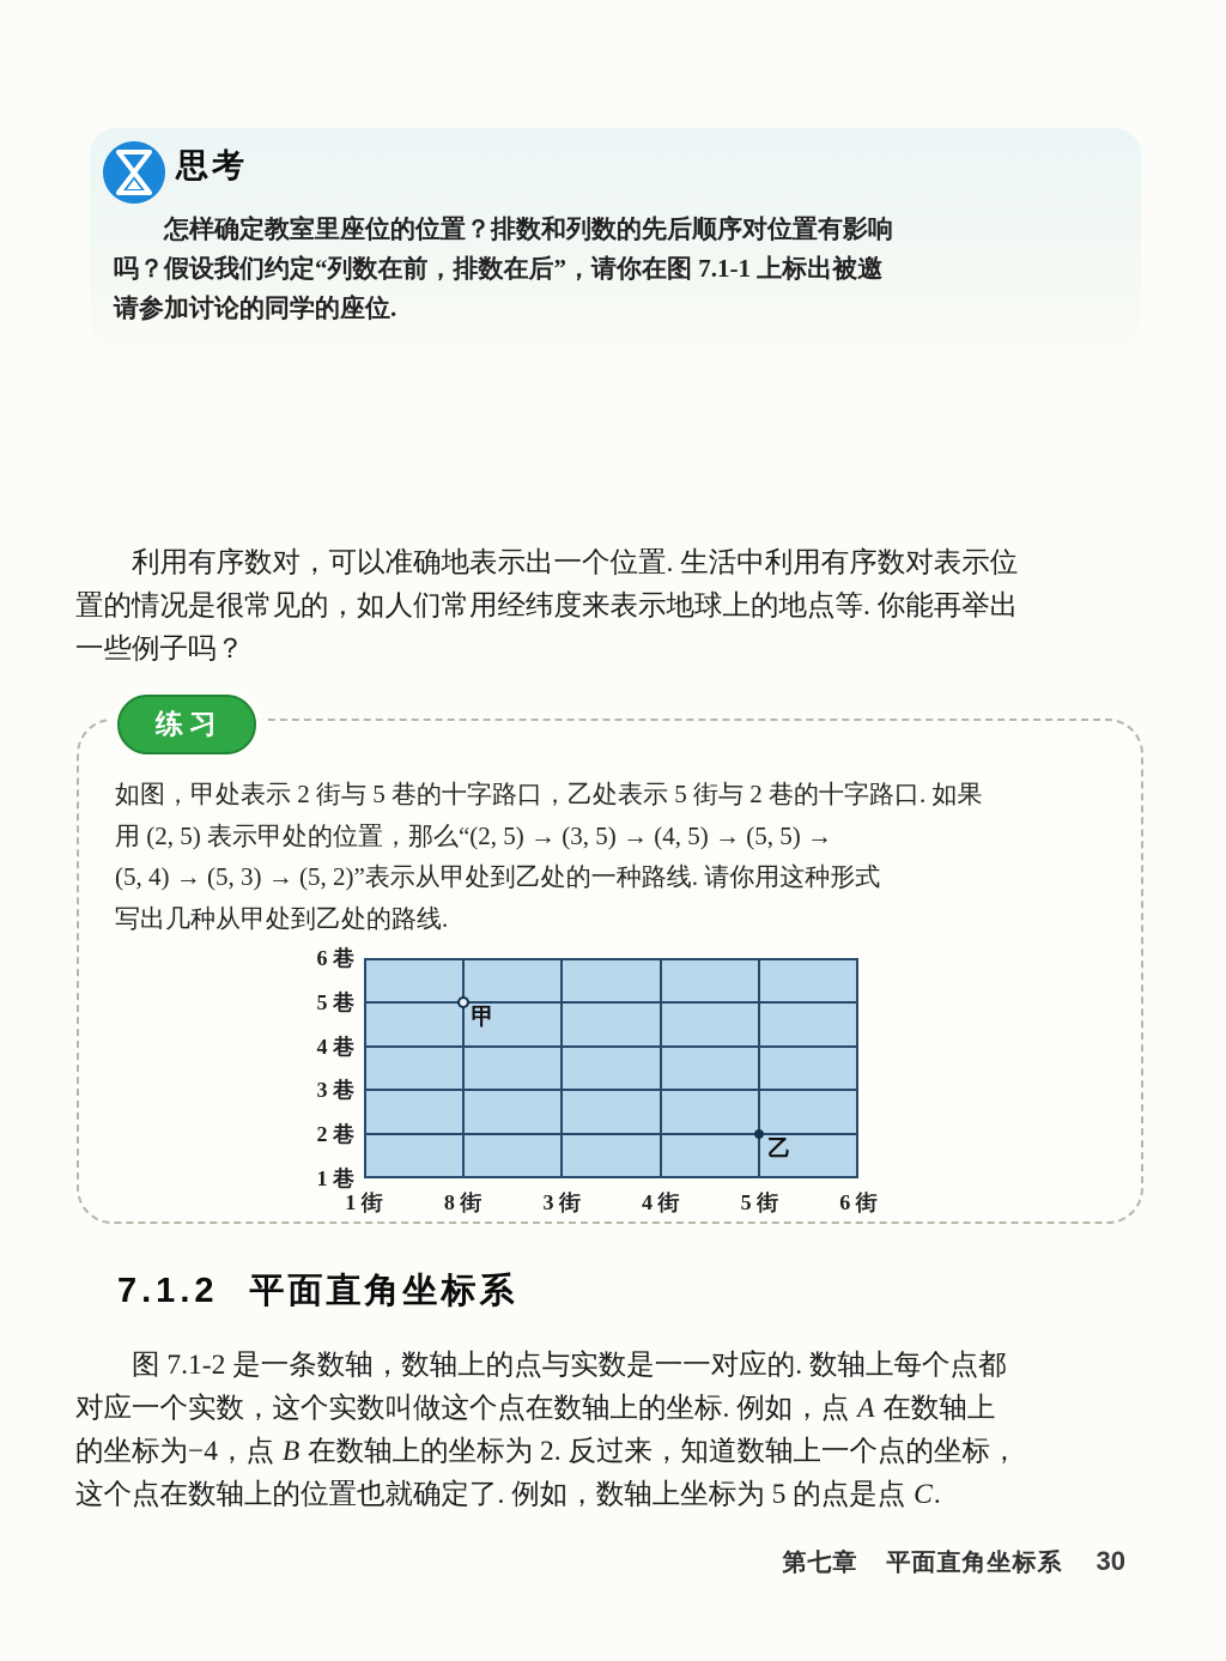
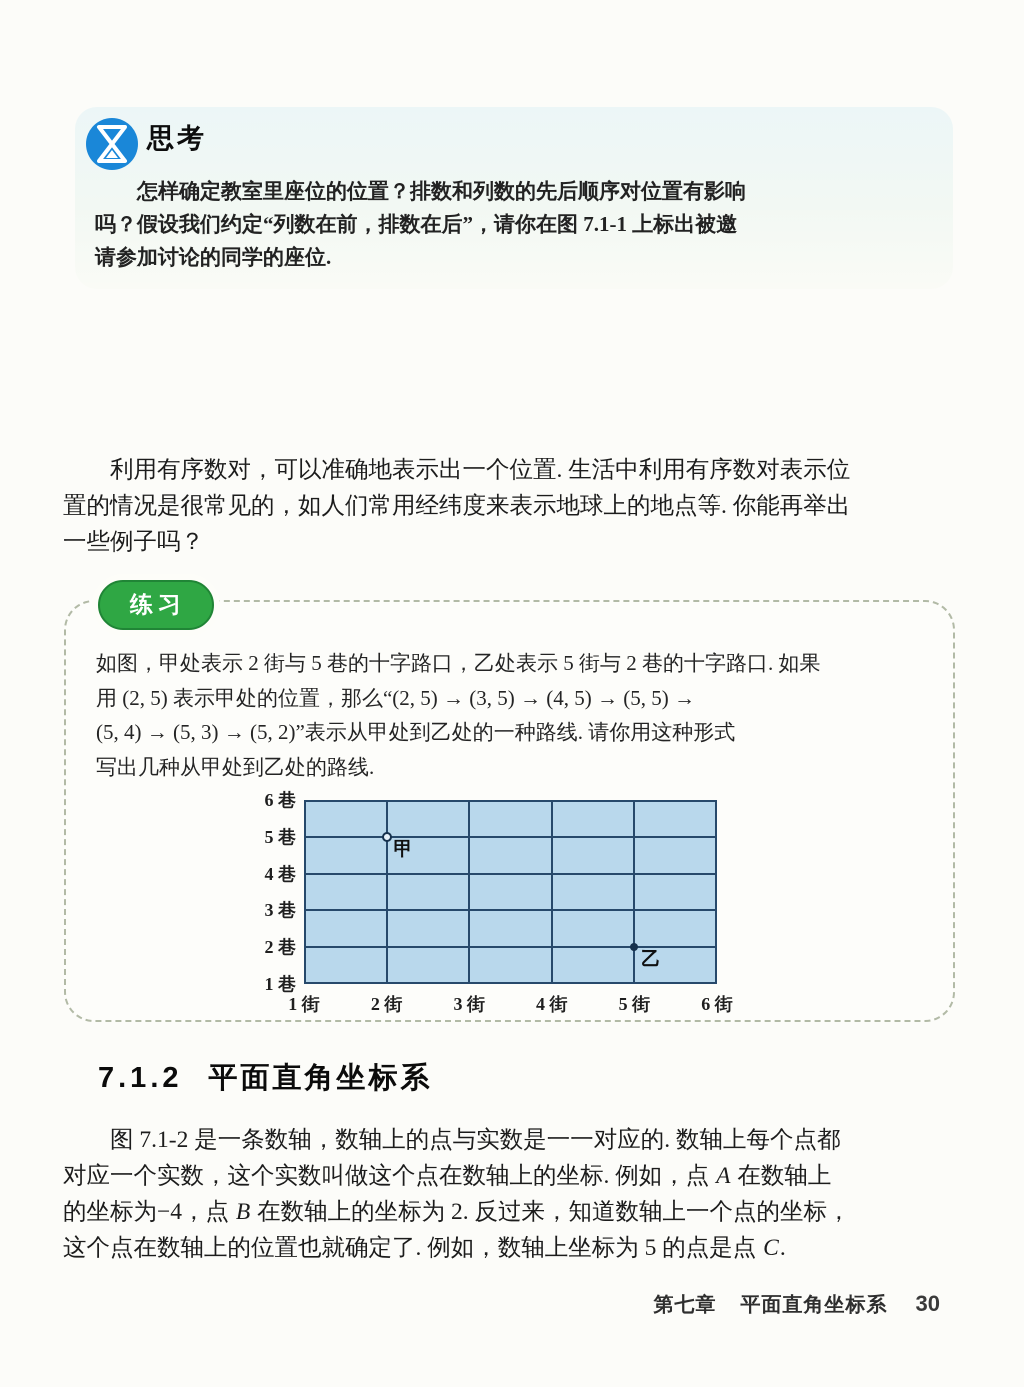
  思考
  怎样确定教室里座位的位置？排数和列数的先后顺序对位置有影响
  吗？假设我们约定“列数在前，排数在后”，请你在图 7.1-1 上标出被邀
  请参加讨论的同学的座位.
  利用有序数对，可以准确地表示出一个位置. 生活中利用有序数对表示位
  置的情况是很常见的，如人们常用经纬度来表示地球上的地点等. 你能再举出
  一些例子吗？
  练习
  如图，甲处表示 2 街与 5 巷的十字路口，乙处表示 5 街与 2 巷的十字路口. 如果
  用 (2, 5) 表示甲处的位置，那么“(2, 5) → (3, 5) → (4, 5) → (5, 5) →
  (5, 4) → (5, 3) → (5, 2)”表示从甲处到乙处的一种路线. 请你用这种形式
  写出几种从甲处到乙处的路线.
  6 巷
  5 巷
  4 巷
  3 巷
  2 巷
  1 巷
  1 街
- 8 街
+ 2 街
  3 街
  4 街
  5 街
  6 街
  甲
  乙
  7.1.2 平面直角坐标系
  图 7.1-2 是一条数轴，数轴上的点与实数是一一对应的. 数轴上每个点都
  对应一个实数，这个实数叫做这个点在数轴上的坐标. 例如，点 A 在数轴上
  的坐标为−4，点 B 在数轴上的坐标为 2. 反过来，知道数轴上一个点的坐标，
  这个点在数轴上的位置也就确定了. 例如，数轴上坐标为 5 的点是点 C.
  第七章 平面直角坐标系 30
